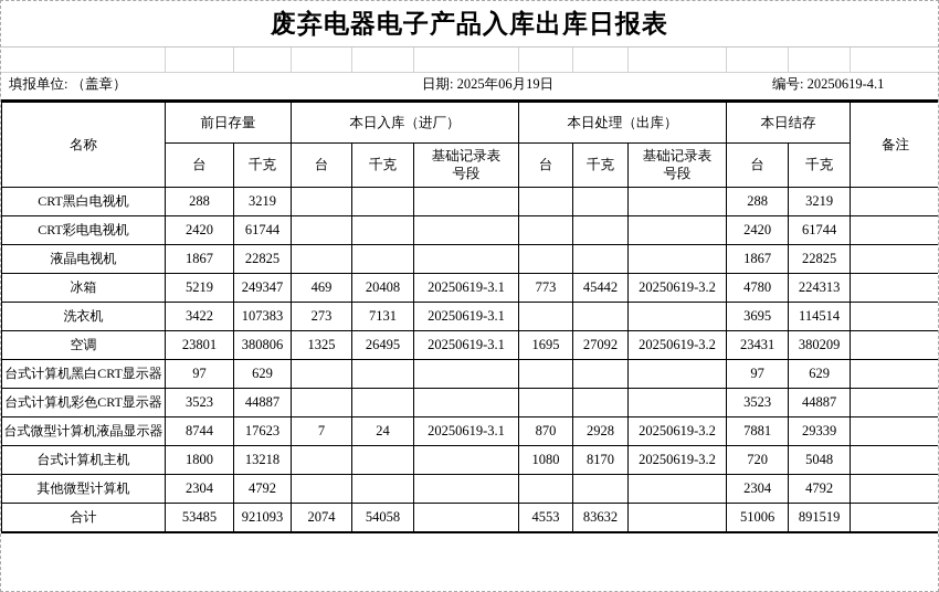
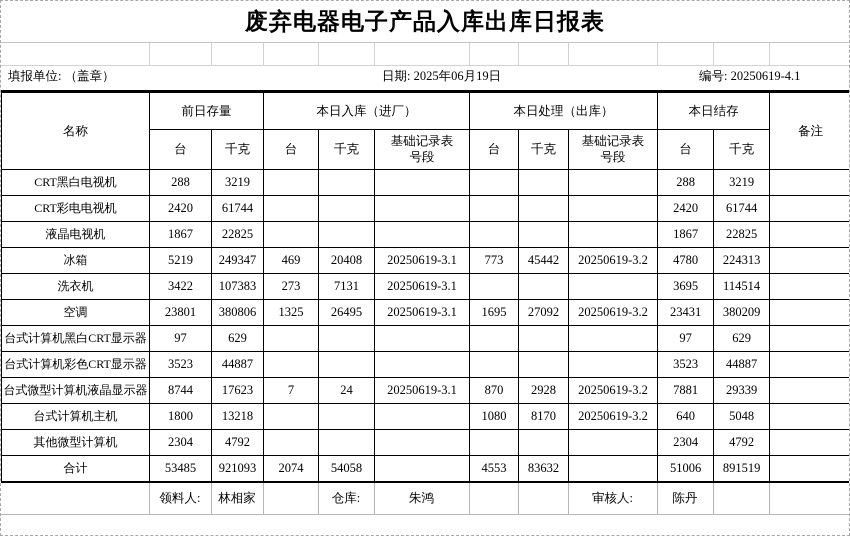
  废弃电器电子产品入库出库日报表
  填报单位: （盖章）
  日期: 2025年06月19日
  编号: 20250619-4.1
  名称	前日存量	本日入库（进厂）	本日处理（出库）	本日结存	备注
  台	千克	台	千克	基础记录表 号段	台	千克	基础记录表 号段	台	千克
  CRT黑白电视机	288	3219							288	3219
  CRT彩电电视机	2420	61744							2420	61744
  液晶电视机	1867	22825							1867	22825
  冰箱	5219	249347	469	20408	20250619-3.1	773	45442	20250619-3.2	4780	224313
  洗衣机	3422	107383	273	7131	20250619-3.1				3695	114514
  空调	23801	380806	1325	26495	20250619-3.1	1695	27092	20250619-3.2	23431	380209
  台式计算机黑白CRT显示器	97	629							97	629
  台式计算机彩色CRT显示器	3523	44887							3523	44887
  台式微型计算机液晶显示器	8744	17623	7	24	20250619-3.1	870	2928	20250619-3.2	7881	29339
- 台式计算机主机	1800	13218				1080	8170	20250619-3.2	720	5048
+ 台式计算机主机	1800	13218				1080	8170	20250619-3.2	640	5048
  其他微型计算机	2304	4792							2304	4792
  合计	53485	921093	2074	54058		4553	83632		51006	891519
+ 	领料人:	林相家		仓库:	朱鸿			审核人:	陈丹
